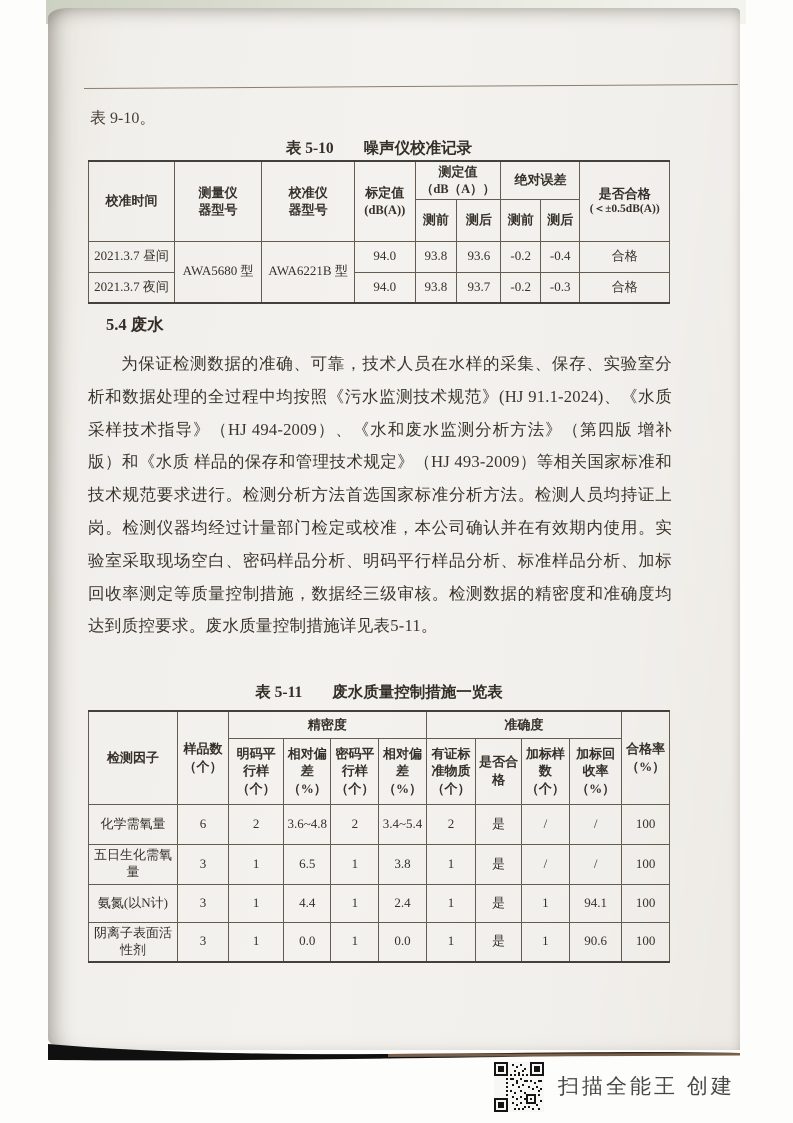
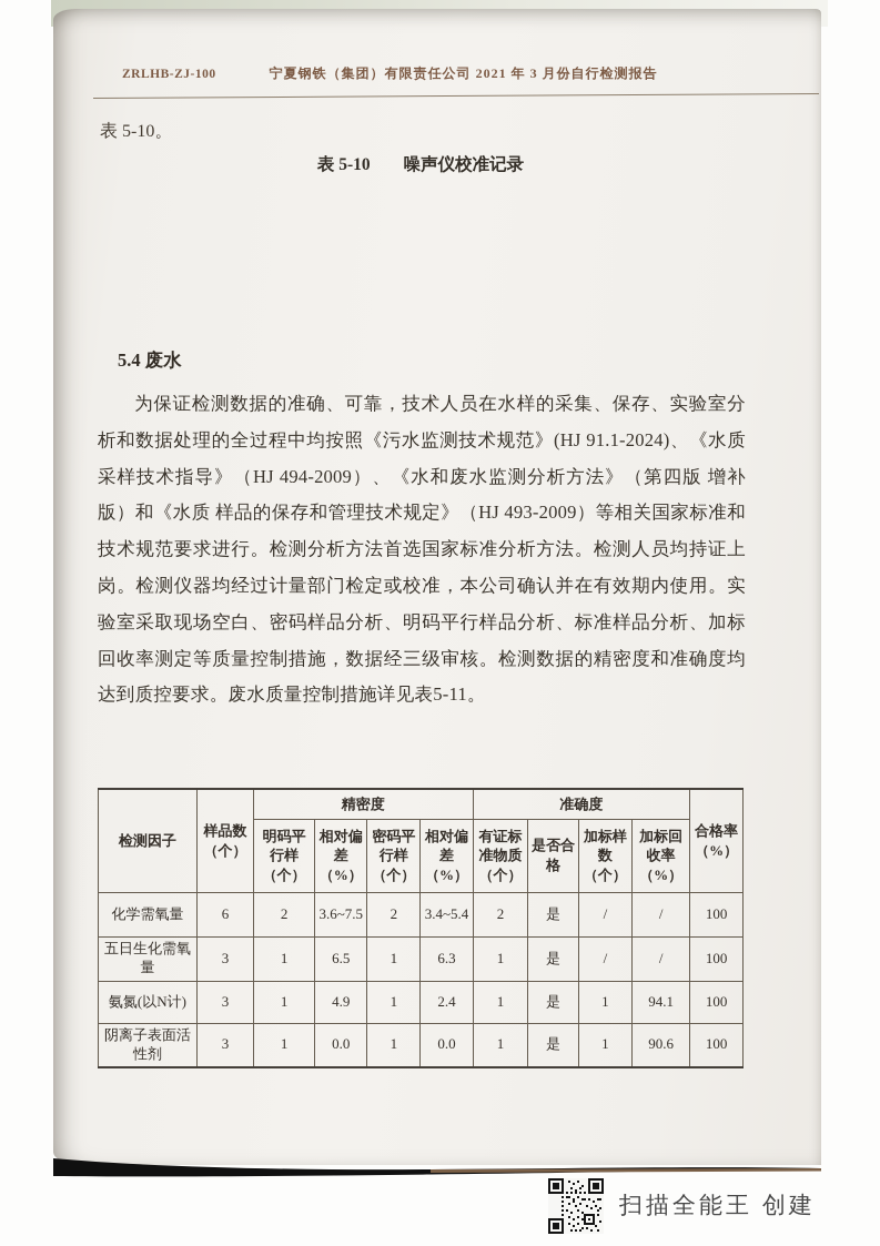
+ ZRLHB-ZJ-100
+ 宁夏钢铁（集团）有限责任公司 2021 年 3 月份自行检测报告
- 表 9-10。
+ 表 5-10。
  表 5-10
  噪声仪校准记录
- 校准时间	测量仪器型号	校准仪器型号	标定值 (dB(A))	测定值 （dB（A））	绝对误差	是否合格 (＜±0.5dB(A))
- 测前	测后	测前	测后
- 2021.3.7 昼间	AWA5680 型	AWA6221B 型	94.0	93.8	93.6	-0.2	-0.4	合格
- 2021.3.7 夜间	94.0	93.8	93.7	-0.2	-0.3	合格
  5.4 废水
  为保证检测数据的准确、可靠，技术人员在水样的采集、保存、实验室分析和数据处理的全过程中均按照《污水监测技术规范》(HJ 91.1-2024)、《水质采样技术指导》（HJ 494-2009）、《水和废水监测分析方法》（第四版 增补版）和《水质 样品的保存和管理技术规定》（HJ 493-2009）等相关国家标准和技术规范要求进行。检测分析方法首选国家标准分析方法。检测人员均持证上岗。检测仪器均经过计量部门检定或校准，本公司确认并在有效期内使用。实验室采取现场空白、密码样品分析、明码平行样品分析、标准样品分析、加标回收率测定等质量控制措施，数据经三级审核。检测数据的精密度和准确度均达到质控要求。废水质量控制措施详见表5-11。
- 表 5-11
- 废水质量控制措施一览表
  检测因子	样品数（个）	精密度	准确度	合格率（%）
  明码平行样（个）	相对偏差（%）	密码平行样（个）	相对偏差（%）	有证标准物质（个）	是否合格	加标样数（个）	加标回收率（%）
- 化学需氧量	6	2	3.6~4.8	2	3.4~5.4	2	是	/	/	100
+ 化学需氧量	6	2	3.6~7.5	2	3.4~5.4	2	是	/	/	100
- 五日生化需氧量	3	1	6.5	1	3.8	1	是	/	/	100
+ 五日生化需氧量	3	1	6.5	1	6.3	1	是	/	/	100
- 氨氮(以N计)	3	1	4.4	1	2.4	1	是	1	94.1	100
+ 氨氮(以N计)	3	1	4.9	1	2.4	1	是	1	94.1	100
  阴离子表面活性剂	3	1	0.0	1	0.0	1	是	1	90.6	100
  扫描全能王 创建
